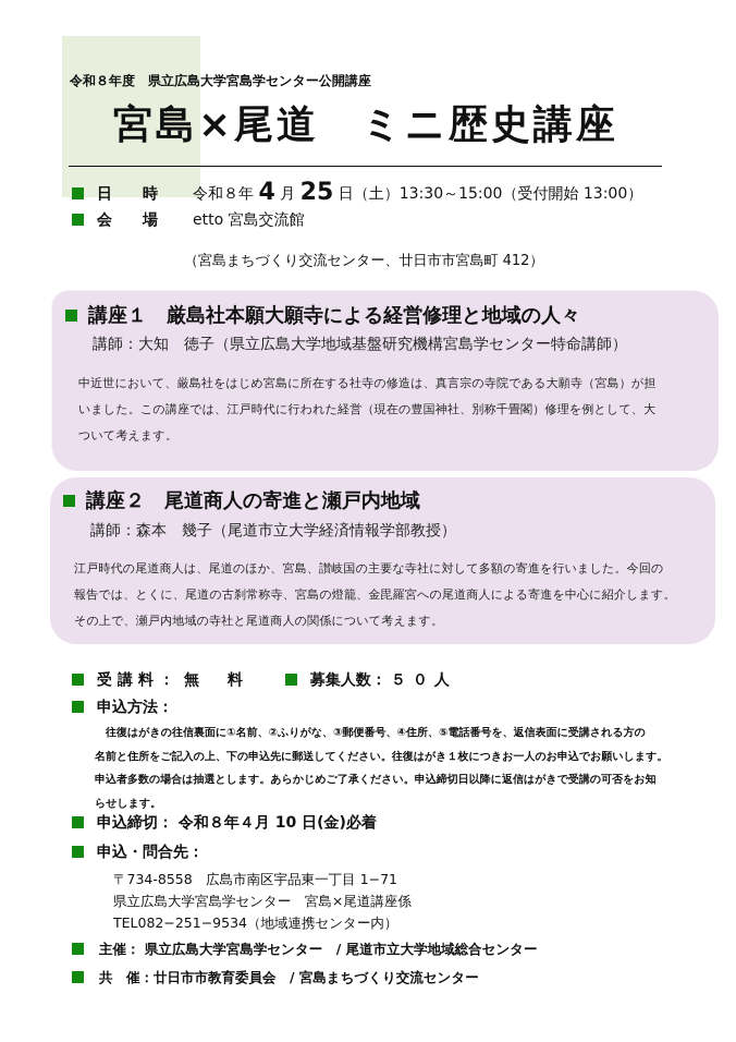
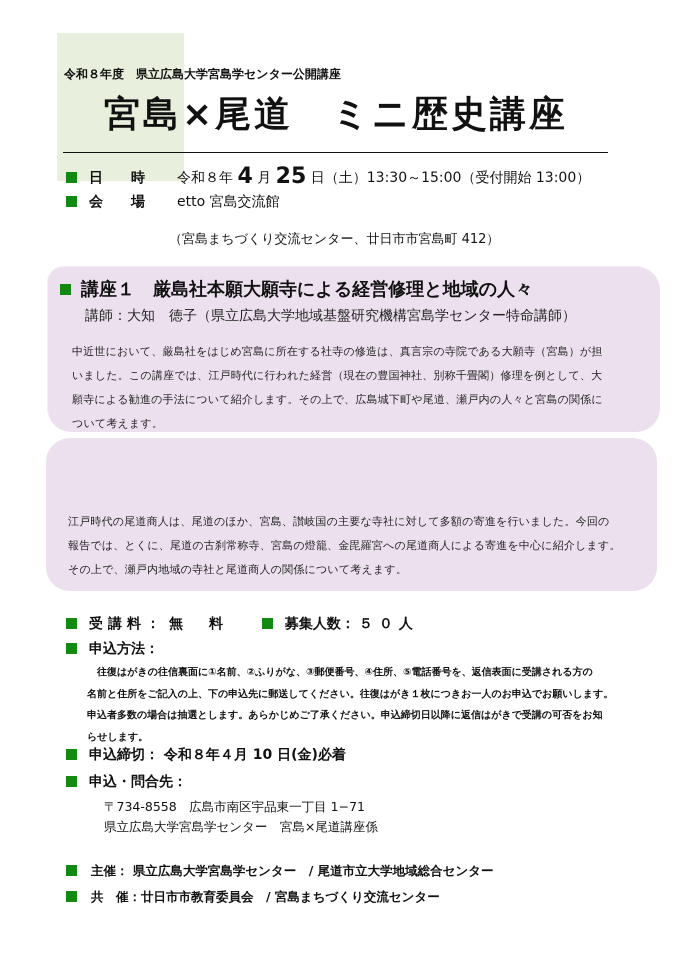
  令和８年度 県立広島大学宮島学センター公開講座
  宮島×尾道 ミニ歴史講座
  日 時 令和８年 4 月 25 日（土）13:30～15:00（受付開始 13:00）
  会 場 etto 宮島交流館
  （宮島まちづくり交流センター、廿日市市宮島町 412）
  講座１ 厳島社本願大願寺による経営修理と地域の人々
  講師：大知 徳子（県立広島大学地域基盤研究機構宮島学センター特命講師）
  中近世において、厳島社をはじめ宮島に所在する社寺の修造は、真言宗の寺院である大願寺（宮島）が担
  いました。この講座では、江戸時代に行われた経営（現在の豊国神社、別称千畳閣）修理を例として、大
+ 願寺による勧進の手法について紹介します。その上で、広島城下町や尾道、瀬戸内の人々と宮島の関係に
  ついて考えます。
- 講座２ 尾道商人の寄進と瀬戸内地域
- 講師：森本 幾子（尾道市立大学経済情報学部教授）
  江戸時代の尾道商人は、尾道のほか、宮島、讃岐国の主要な寺社に対して多額の寄進を行いました。今回の
  報告では、とくに、尾道の古刹常称寺、宮島の燈籠、金毘羅宮への尾道商人による寄進を中心に紹介します。
  その上で、瀬戸内地域の寺社と尾道商人の関係について考えます。
  受講料： 無 料 募集人数： ５０人
  申込方法：
  往復はがきの往信裏面に①名前、②ふりがな、③郵便番号、④住所、⑤電話番号を、返信表面に受講される方の
  名前と住所をご記入の上、下の申込先に郵送してください。往復はがき１枚につきお一人のお申込でお願いします。
  申込者多数の場合は抽選とします。あらかじめご了承ください。申込締切日以降に返信はがきで受講の可否をお知
  らせします。
  申込締切： 令和８年４月 10 日(金)必着
  申込・問合先：
  〒734-8558 広島市南区宇品東一丁目 1−71
  県立広島大学宮島学センター 宮島×尾道講座係
- TEL082−251−9534（地域連携センター内）
  主催： 県立広島大学宮島学センター / 尾道市立大学地域総合センター
  共 催：廿日市市教育委員会 / 宮島まちづくり交流センター
